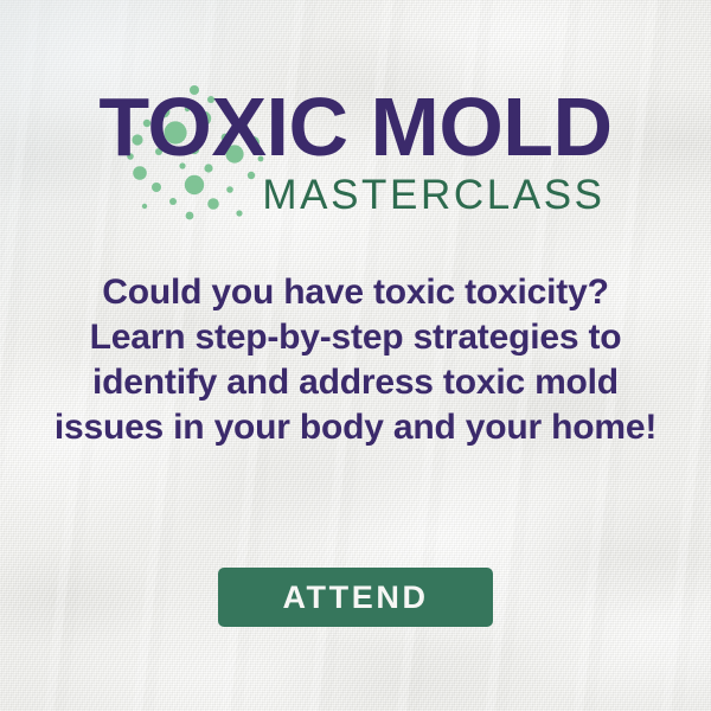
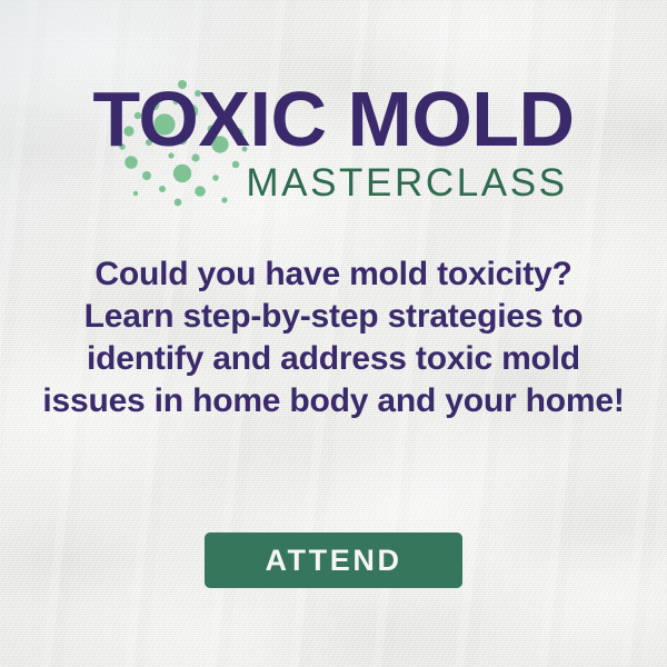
  TOXIC MOLD
  MASTERCLASS
- Could you have toxic toxicity?
+ Could you have mold toxicity?
  Learn step-by-step strategies to
  identify and address toxic mold
- issues in your body and your home!
+ issues in home body and your home!
  ATTEND
